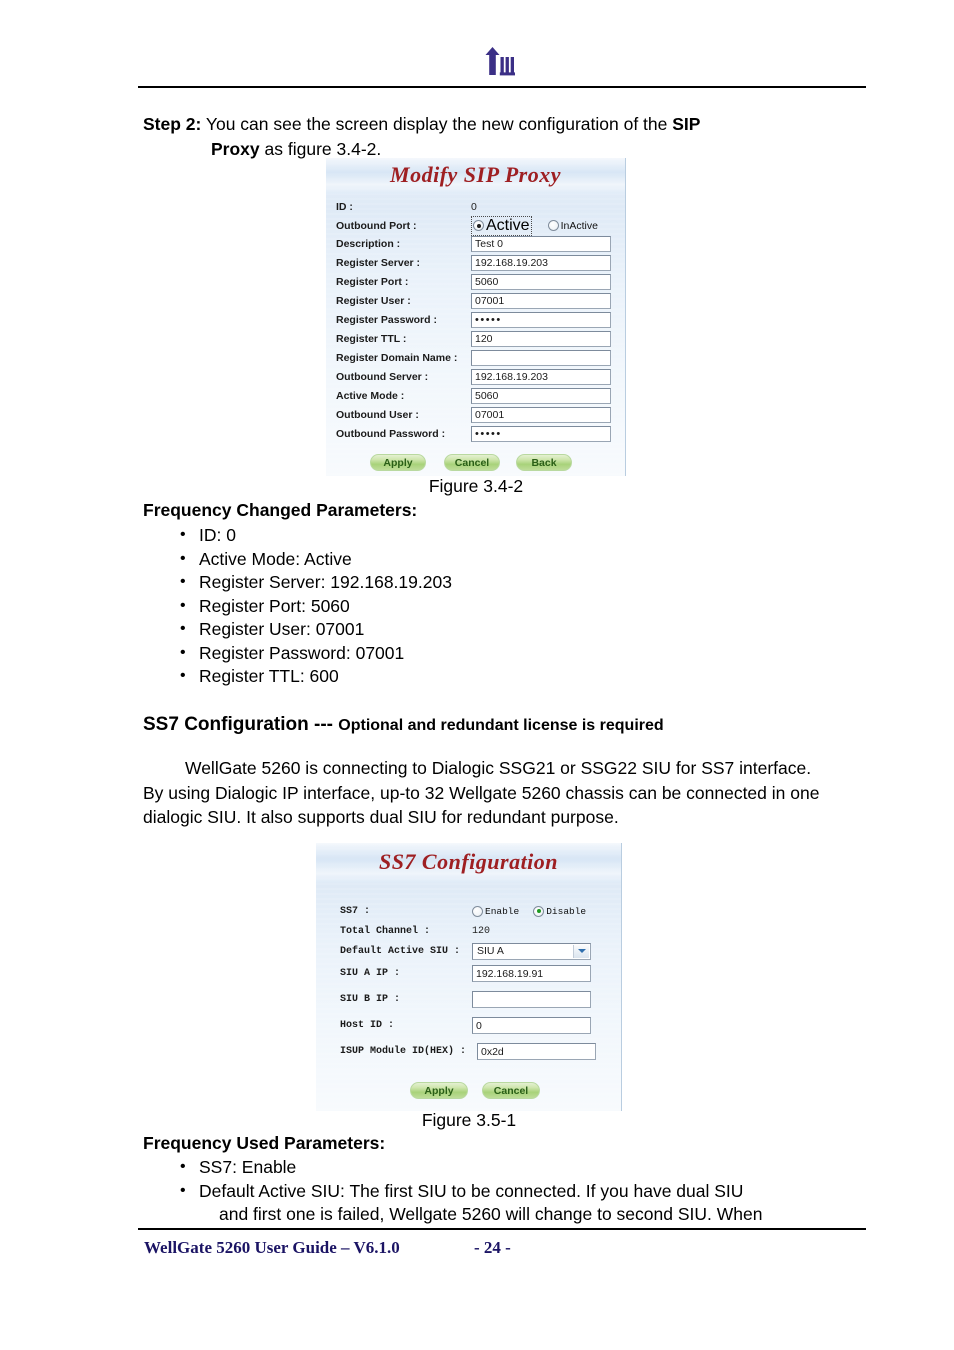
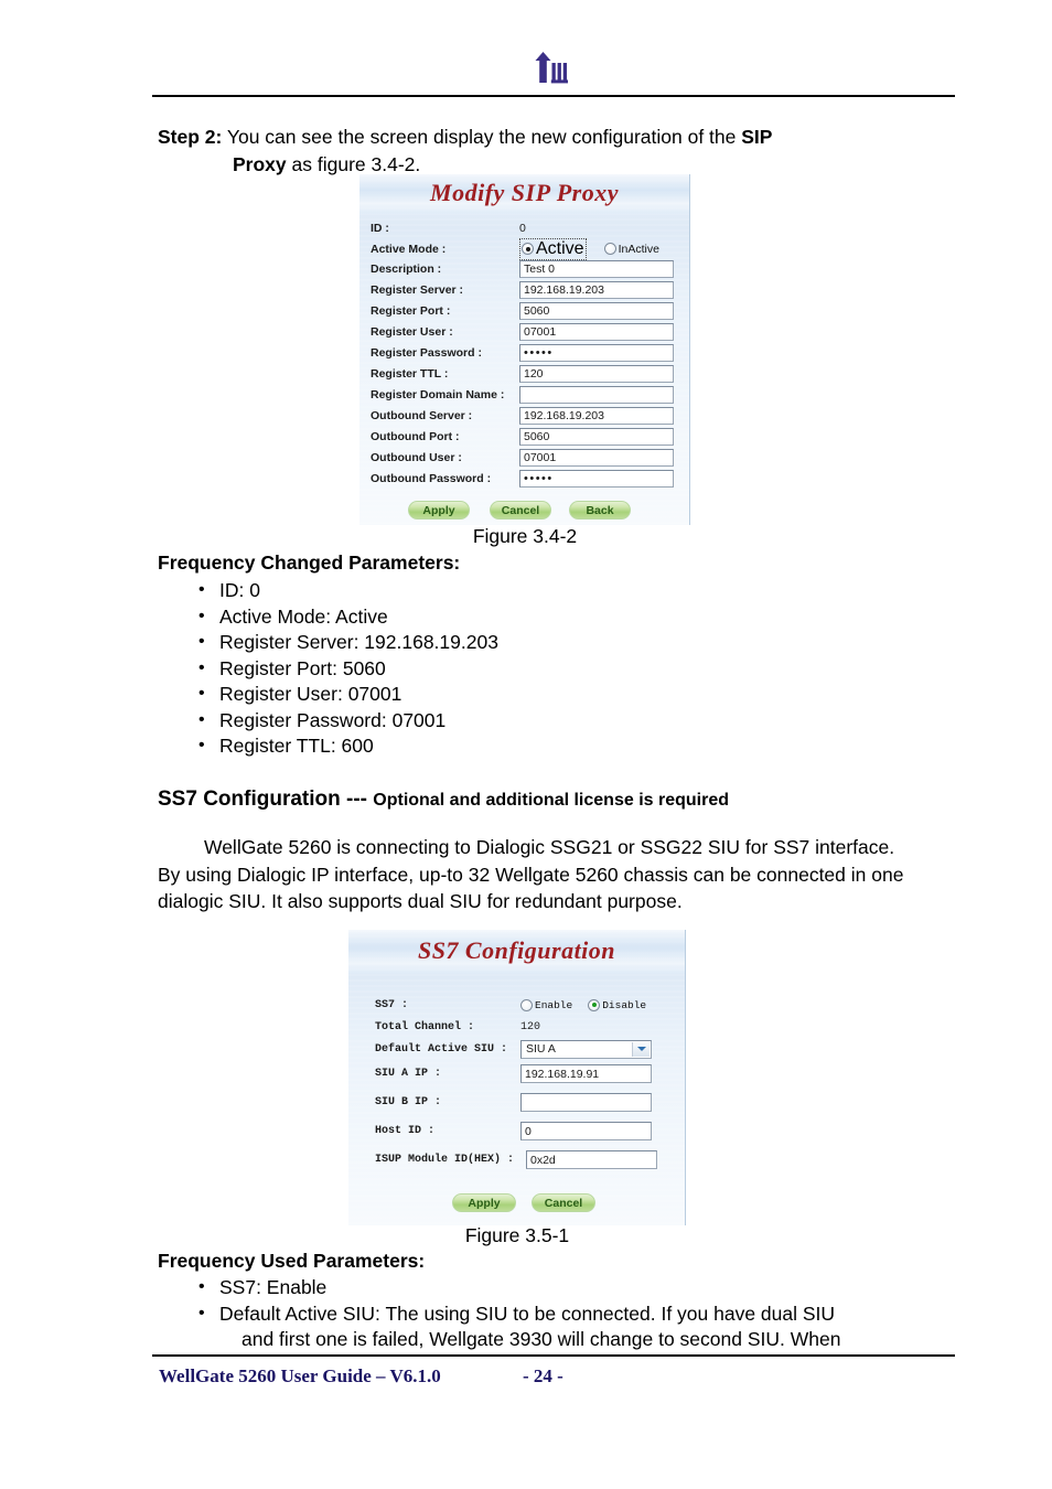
  Step 2: You can see the screen display the new configuration of the SIP
  Proxy as figure 3.4-2.
  Modify SIP Proxy
  ID :
  0
- Outbound Port :
+ Active Mode :
  Active
  InActive
  Description :
  Test 0
  Register Server :
  192.168.19.203
  Register Port :
  5060
  Register User :
  07001
  Register Password :
  •••••
  Register TTL :
  120
  Register Domain Name :
  Outbound Server :
  192.168.19.203
- Active Mode :
+ Outbound Port :
  5060
  Outbound User :
  07001
  Outbound Password :
  •••••
  Apply
  Cancel
  Back
  Figure 3.4-2
  Frequency Changed Parameters:
  ID: 0
  Active Mode: Active
  Register Server: 192.168.19.203
  Register Port: 5060
  Register User: 07001
  Register Password: 07001
  Register TTL: 600
- SS7 Configuration --- Optional and redundant license is required
+ SS7 Configuration --- Optional and additional license is required
  WellGate 5260 is connecting to Dialogic SSG21 or SSG22 SIU for SS7 interface. By using Dialogic IP interface, up-to 32 Wellgate 5260 chassis can be connected in one dialogic SIU. It also supports dual SIU for redundant purpose.
  SS7 Configuration
  SS7 :
  Enable
  Disable
  Total Channel :
  120
  Default Active SIU :
  SIU A
  SIU A IP :
  192.168.19.91
  SIU B IP :
  Host ID :
  0
  ISUP Module ID(HEX) :
  0x2d
  Apply
  Cancel
  Figure 3.5-1
  Frequency Used Parameters:
  SS7: Enable
- Default Active SIU: The first SIU to be connected. If you have dual SIU
+ Default Active SIU: The using SIU to be connected. If you have dual SIU
- and first one is failed, Wellgate 5260 will change to second SIU. When
+ and first one is failed, Wellgate 3930 will change to second SIU. When
  WellGate 5260 User Guide – V6.1.0
  - 24 -
